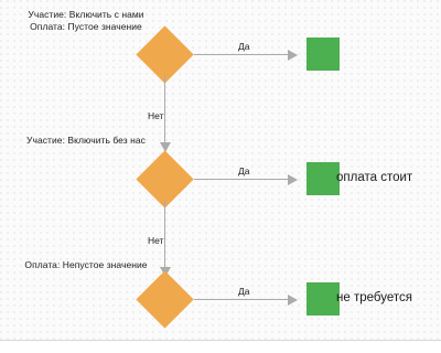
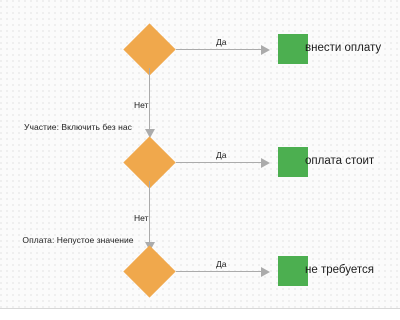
- Участие: Включить с нами
- Оплата: Пустое значение
  Да
+ внести оплату
  Нет
  Участие: Включить без нас
  Да
  оплата стоит
  Нет
  Оплата: Непустое значение
  Да
  не требуется
